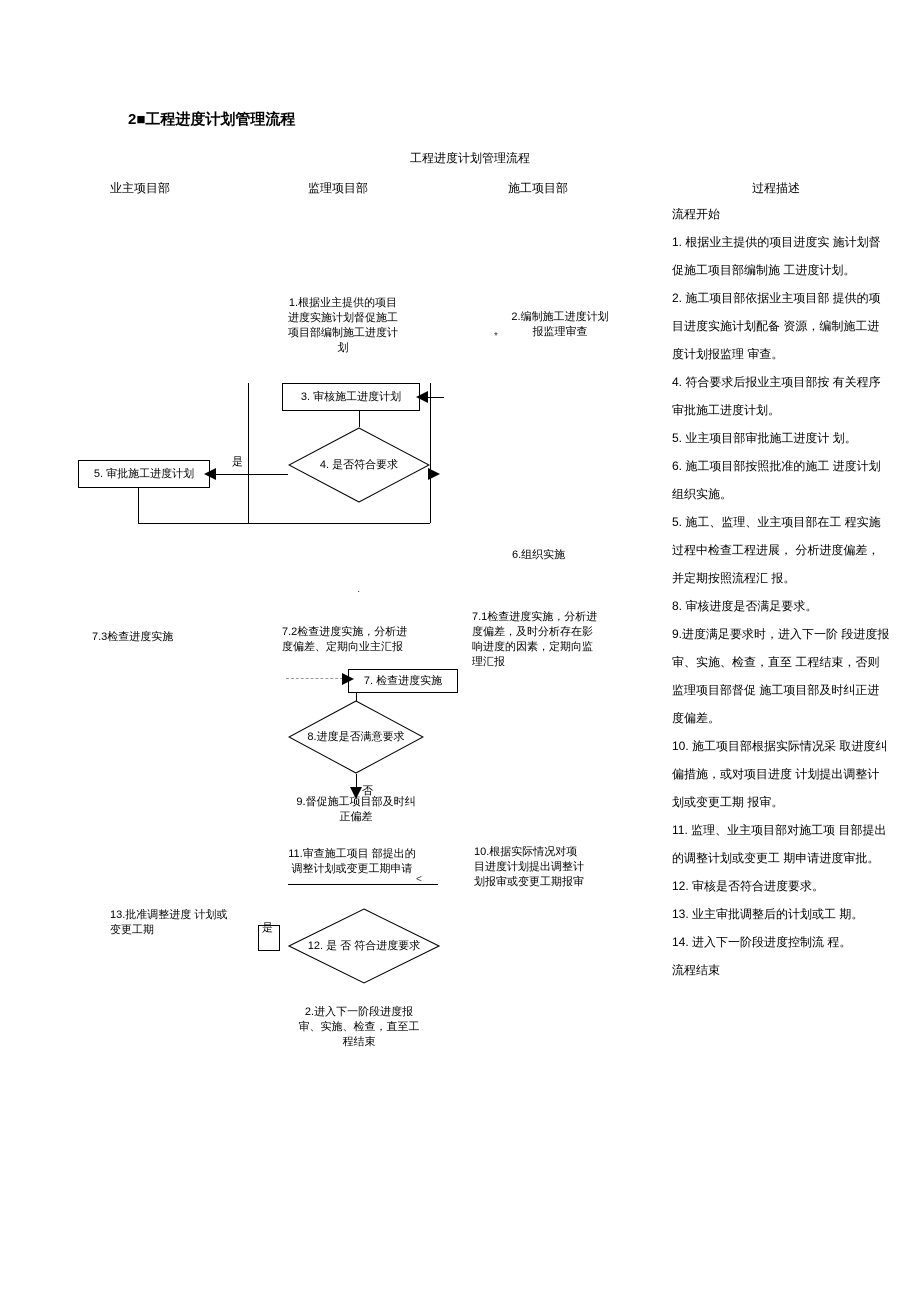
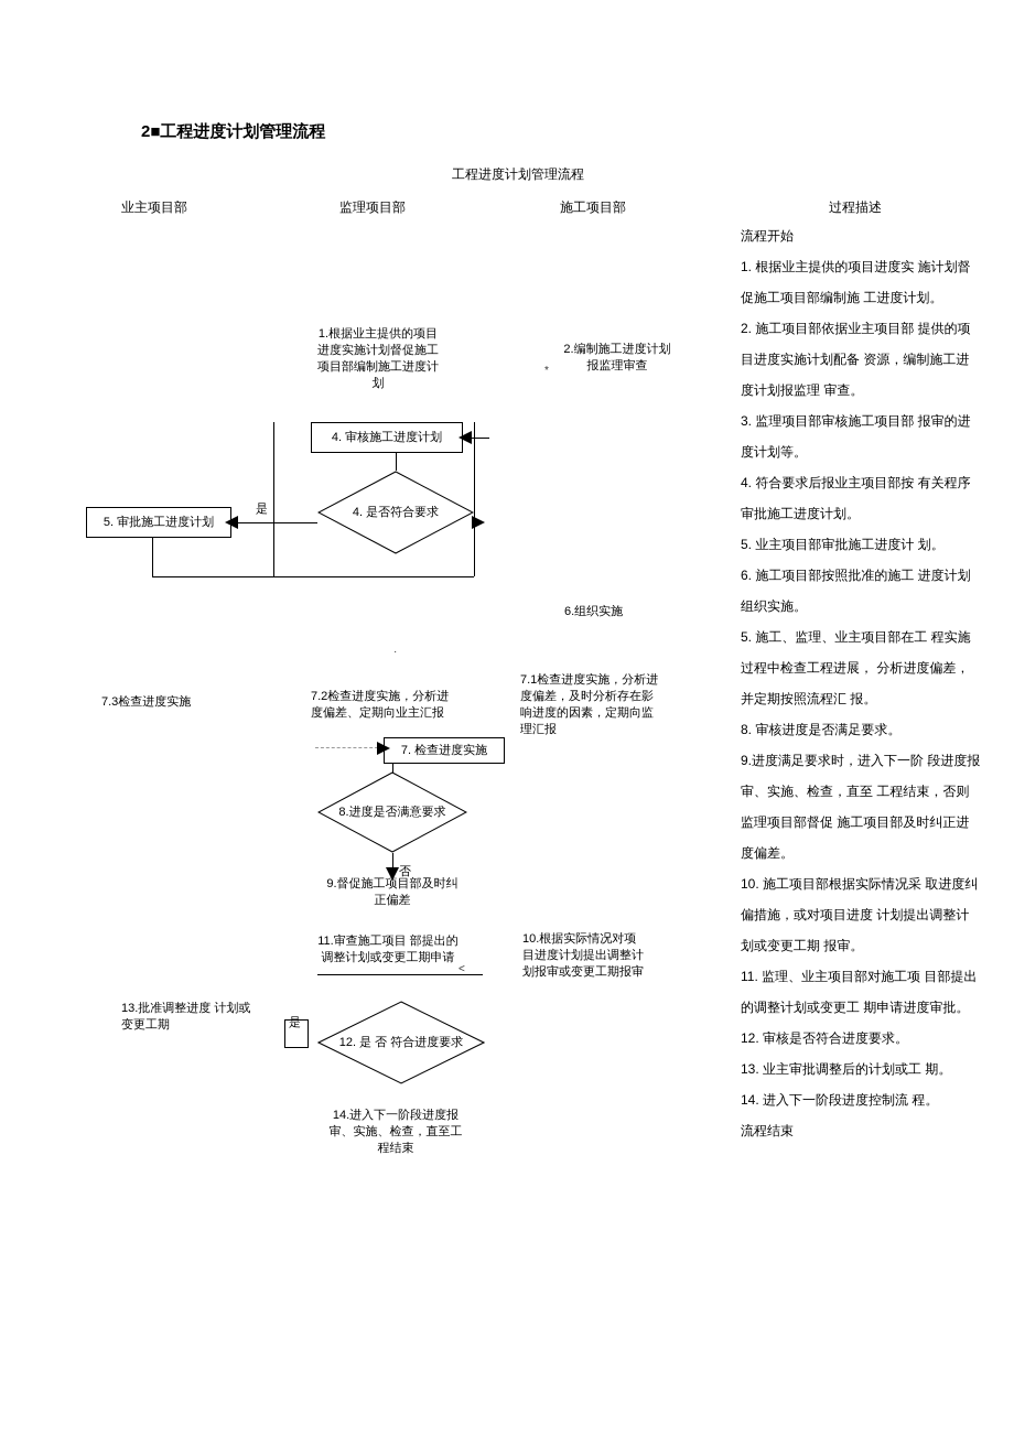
  2■工程进度计划管理流程
  工程进度计划管理流程
  业主项目部
  监理项目部
  施工项目部
  过程描述
  1.根据业主提供的项目进度实施计划督促施工项目部编制施工进度计划
  2.编制施工进度计划报监理审查
  *
- 3. 审核施工进度计划
+ 4. 审核施工进度计划
  5. 审批施工进度计划
  4. 是否符合要求
  是
  6.组织实施
  7.1检查进度实施，分析进度偏差，及时分析存在影响进度的因素，定期向监理汇报
  7.2检查进度实施，分析进度偏差、定期向业主汇报
  7.3检查进度实施
  7. 检查进度实施
  8.进度是否满意要求
  否
  9.督促施工项目部及时纠正偏差
  10.根据实际情况对项目进度计划提出调整计划报审或变更工期报审
  11.审查施工项目 部提出的调整计划或变更工期申请
  <
  13.批准调整进度 计划或变更工期
  12. 是 否 符合进度要求
  是
- 2.进入下一阶段进度报审、实施、检查，直至工程结束
+ 14.进入下一阶段进度报审、实施、检查，直至工程结束
  ·
  流程开始
  1. 根据业主提供的项目进度实 施计划督促施工项目部编制施 工进度计划。
  2. 施工项目部依据业主项目部 提供的项目进度实施计划配备 资源，编制施工进度计划报监理 审查。
+ 3. 监理项目部审核施工项目部 报审的进度计划等。
  4. 符合要求后报业主项目部按 有关程序审批施工进度计划。
  5. 业主项目部审批施工进度计 划。
  6. 施工项目部按照批准的施工 进度计划组织实施。
  5. 施工、监理、业主项目部在工 程实施过程中检查工程进展， 分析进度偏差，并定期按照流程汇 报。
  8. 审核进度是否满足要求。
  9.进度满足要求时，进入下一阶 段进度报审、实施、检查，直至 工程结束，否则监理项目部督促 施工项目部及时纠正进度偏差。
  10. 施工项目部根据实际情况采 取进度纠偏措施，或对项目进度 计划提出调整计划或变更工期 报审。
  11. 监理、业主项目部对施工项 目部提出的调整计划或变更工 期申请进度审批。
  12. 审核是否符合进度要求。
  13. 业主审批调整后的计划或工 期。
  14. 进入下一阶段进度控制流 程。
  流程结束
